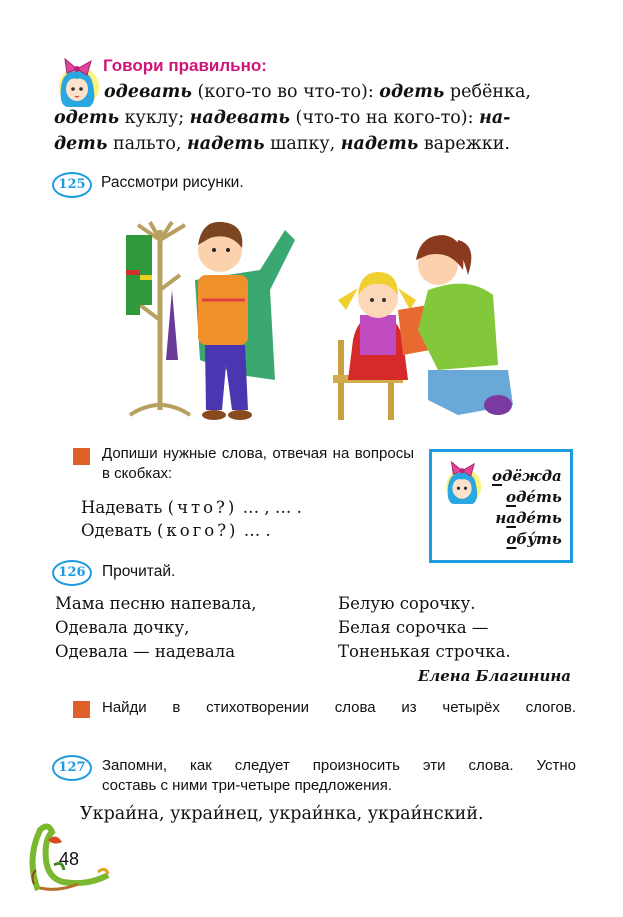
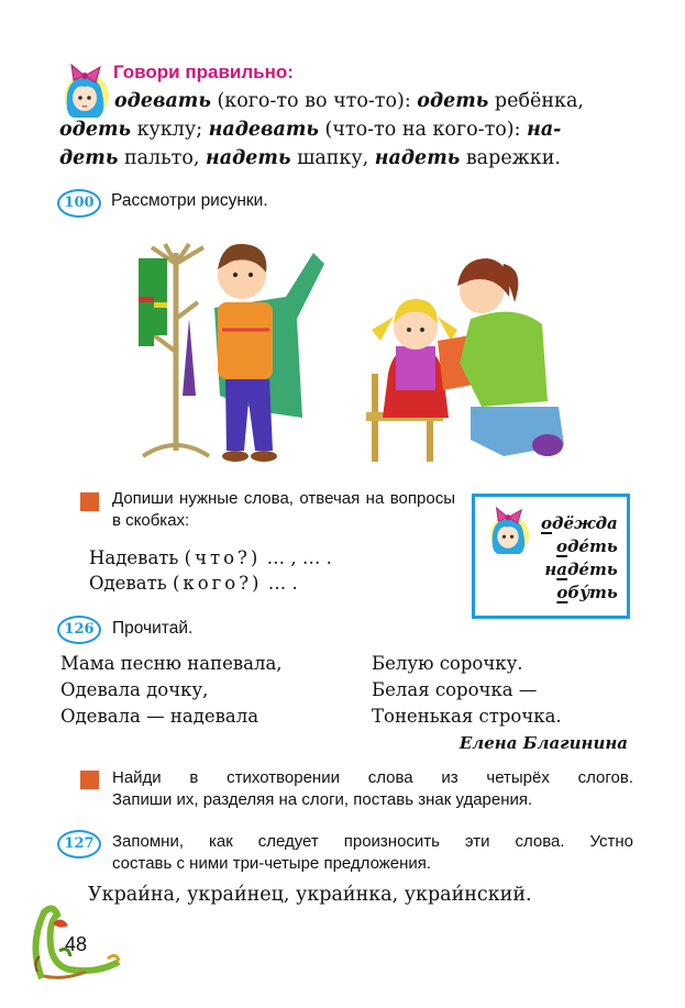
  Говори правильно:
  одевать (кого-то во что-то): одеть ребёнка,
  одеть куклу; надевать (что-то на кого-то): на-
  деть пальто, надеть шапку, надеть варежки.
- 125
+ 100
  Рассмотри рисунки.
  Допиши нужные слова, отвечая на вопросы в скобках:
  Надевать (что?) … , … .
  Одевать (кого?) … .
  одёжда
  одéть
  надéть
  обýть
  126
  Прочитай.
  Мама песню напевала,
  Одевала дочку,
  Одевала — надевала
  Белую сорочку.
  Белая сорочка —
  Тоненькая строчка.
  Елена Благинина
  Найди в стихотворении слова из четырёх слогов.
+ Запиши их, разделяя на слоги, поставь знак ударения.
  127
  Запомни, как следует произносить эти слова. Устно
  составь с ними три-четыре предложения.
  Укрaи́на, украи́нец, украи́нка, украи́нский.
  48
